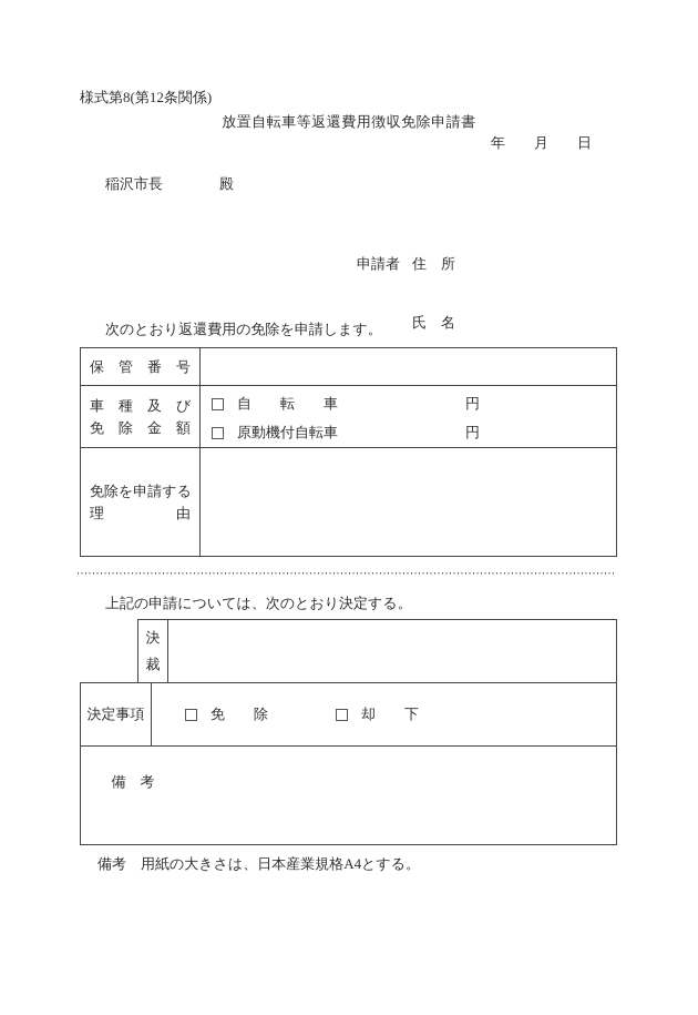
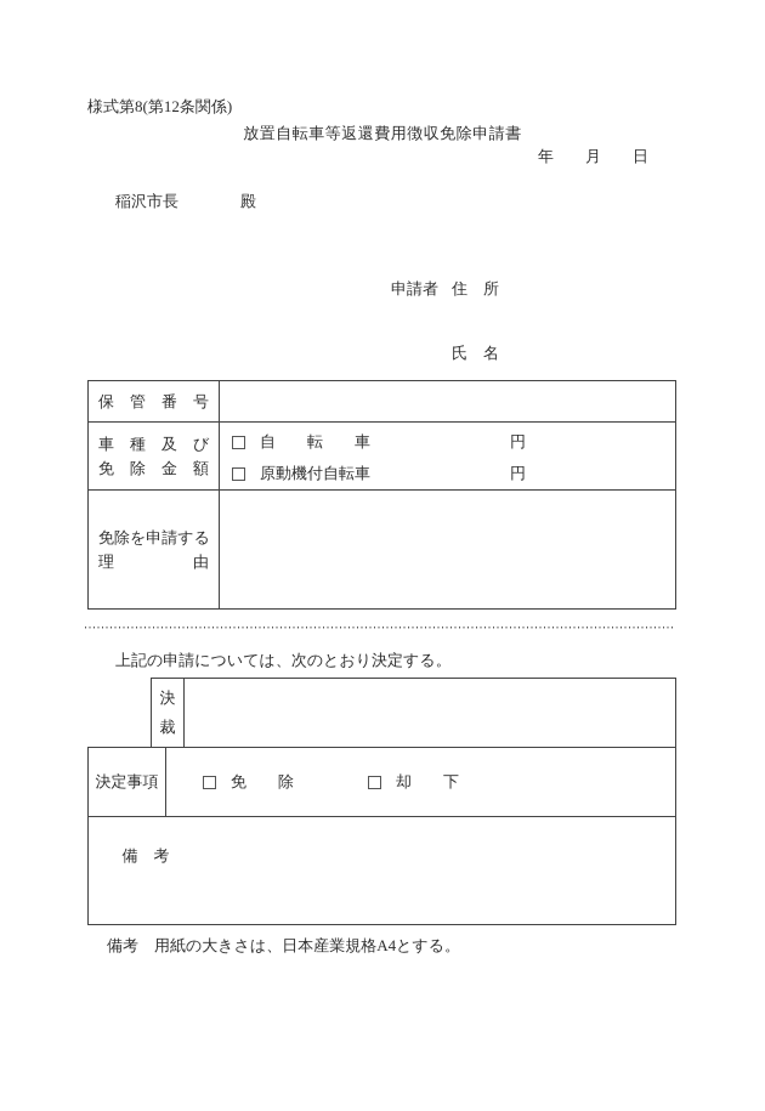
  様式第8(第12条関係)
  放置自転車等返還費用徴収免除申請書
  年 月 日
  稲沢市長
  殿
  申請者
  住 所
  氏 名
- 次のとおり返還費用の免除を申請します。
  保 管 番 号
  車 種 及 び
  免 除 金 額
  自 転 車
  円
  原動機付自転車
  円
  免除を申請する
  理 由
  上記の申請については、次のとおり決定する。
  決
  裁
  決定事項
  免 除
  却 下
  備 考
  備考 用紙の大きさは、日本産業規格A4とする。
